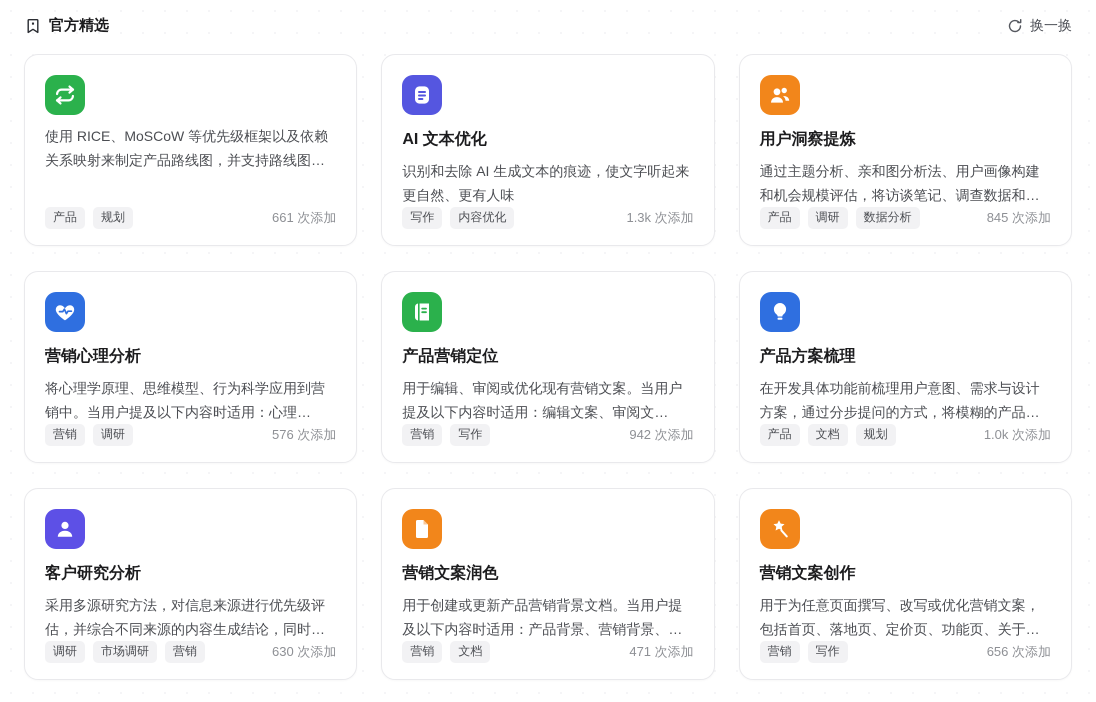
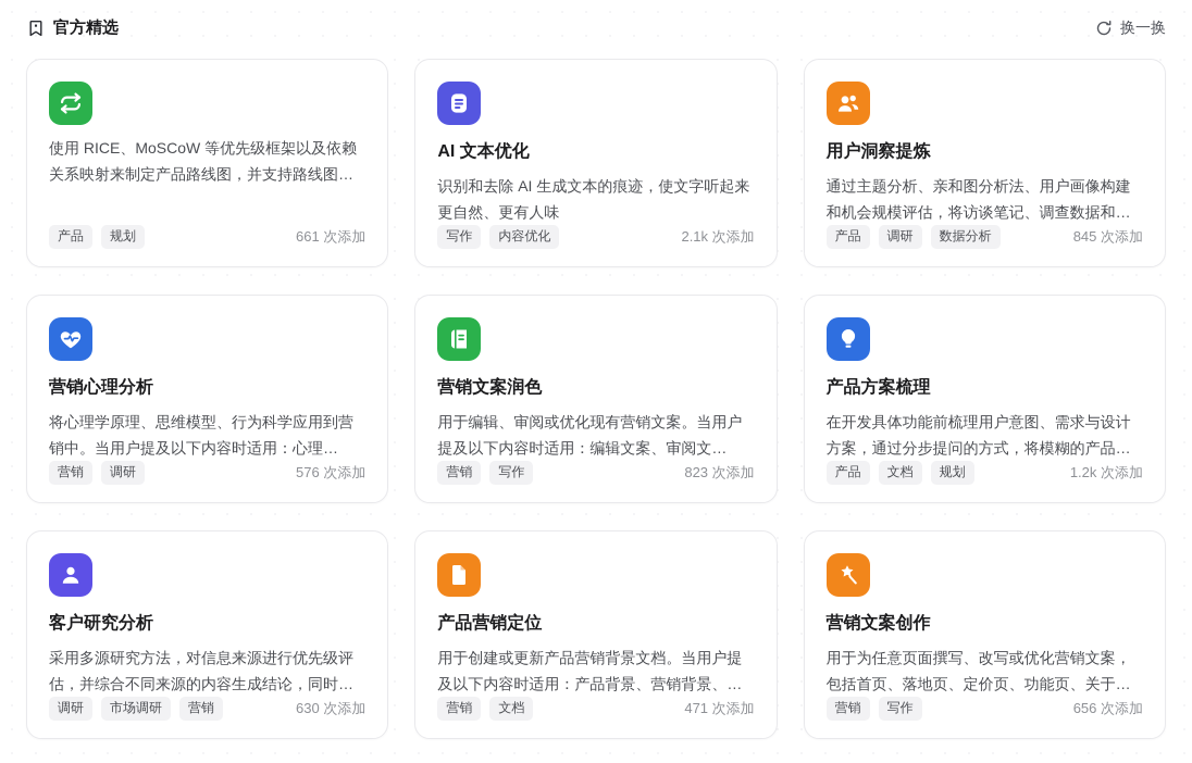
  官方精选
  换一换
  使用 RICE、MoSCoW 等优先级框架以及依赖关系映射来制定产品路线图，并支持路线图的
  产品
  规划
  661 次添加
  AI 文本优化
  识别和去除 AI 生成文本的痕迹，使文字听起来更自然、更有人味
  写作
  内容优化
- 1.3k 次添加
+ 2.1k 次添加
  用户洞察提炼
  通过主题分析、亲和图分析法、用户画像构建和机会规模评估，将访谈笔记、调查数据和
  产品
  调研
  数据分析
  845 次添加
  营销心理分析
  将心理学原理、思维模型、行为科学应用到营销中。当用户提及以下内容时适用：心理
  营销
  调研
  576 次添加
- 产品营销定位
+ 营销文案润色
  用于编辑、审阅或优化现有营销文案。当用户提及以下内容时适用：编辑文案、审阅文
  营销
  写作
- 942 次添加
+ 823 次添加
  产品方案梳理
  在开发具体功能前梳理用户意图、需求与设计方案，通过分步提问的方式，将模糊的产品
  产品
  文档
  规划
- 1.0k 次添加
+ 1.2k 次添加
  客户研究分析
  采用多源研究方法，对信息来源进行优先级评估，并综合不同来源的内容生成结论，同时
  调研
  市场调研
  营销
  630 次添加
- 营销文案润色
+ 产品营销定位
  用于创建或更新产品营销背景文档。当用户提及以下内容时适用：产品背景、营销背景、
  营销
  文档
  471 次添加
  营销文案创作
  用于为任意页面撰写、改写或优化营销文案，包括首页、落地页、定价页、功能页、关于
  营销
  写作
  656 次添加
